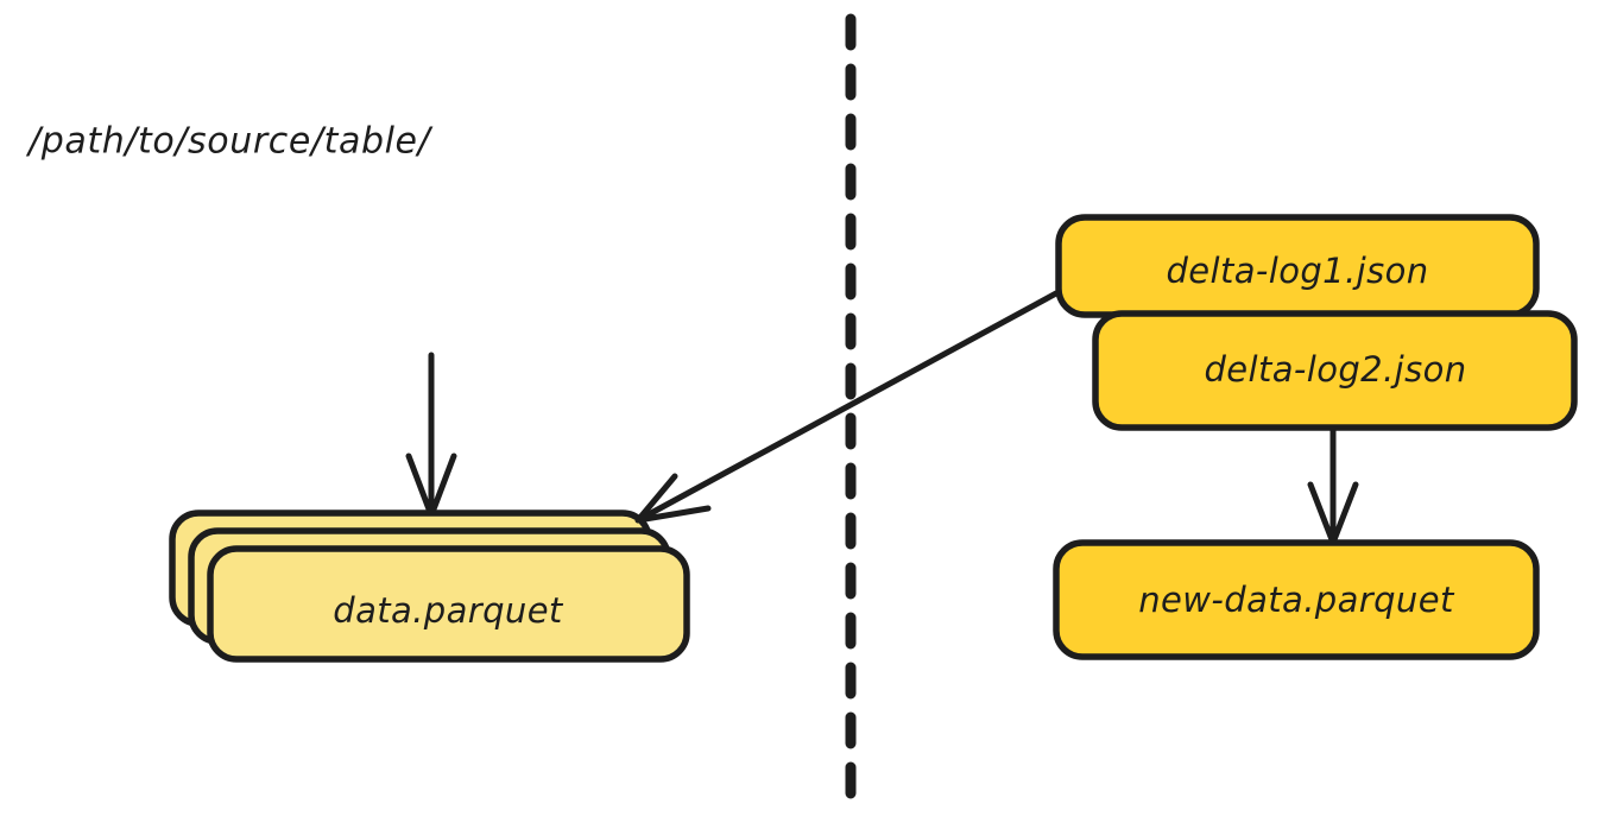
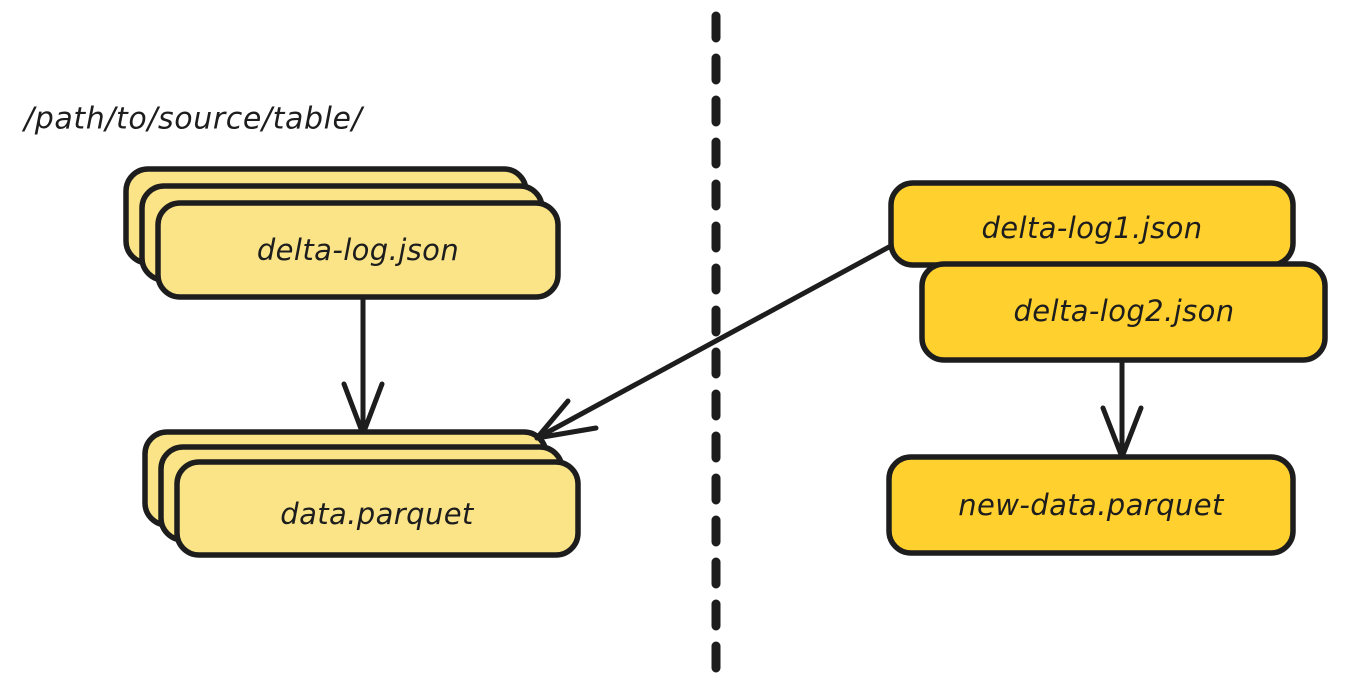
  /path/to/source/table/
+ delta-log.json
  data.parquet
  delta-log1.json
  delta-log2.json
  new-data.parquet
